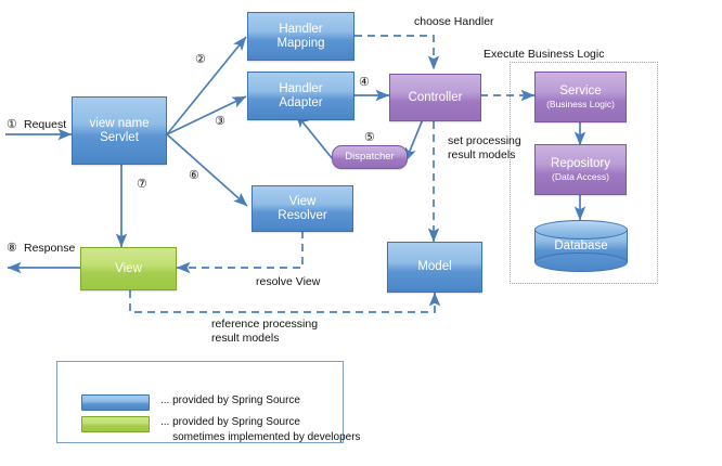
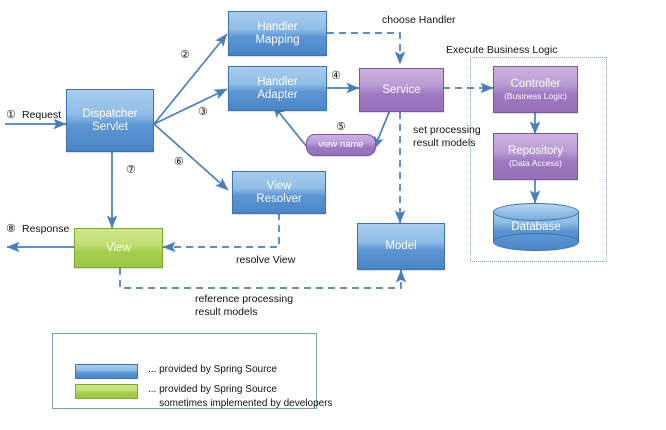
  Execute Business Logic
- view name
+ Dispatcher
  Servlet
  Handler
  Mapping
  Handler
  Adapter
- Controller
+ Service
- Dispatcher
+ view name
  View
  Resolver
  View
  Model
- Service
+ Controller
  (Business Logic)
  Repository
  (Data Access)
  Database
  ①
  ②
  ③
  ④
  ⑤
  ⑥
  ⑦
  ⑧
  Request
  Response
  choose Handler
  set processing
  result models
  resolve View
  reference processing
  result models
  ... provided by Spring Source
  ... provided by Spring Source
  sometimes implemented by developers
